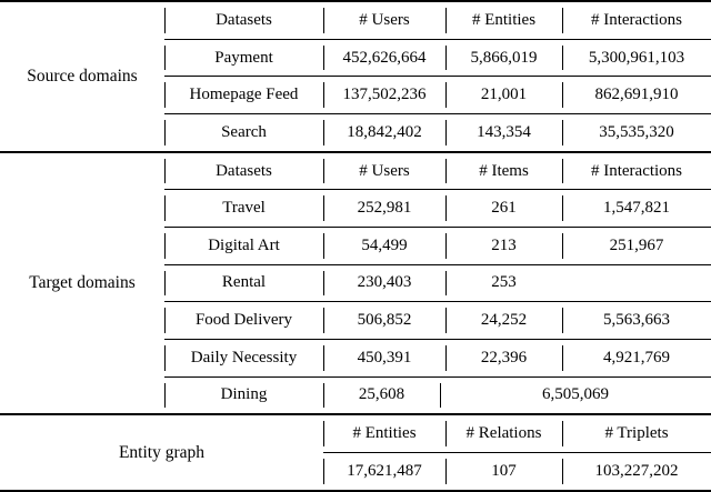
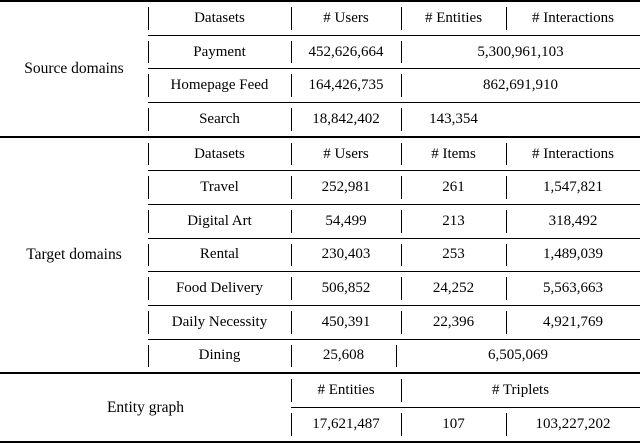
  Source domains
  Datasets
  # Users
  # Entities
  # Interactions
  Payment
  452,626,664
- 5,866,019
  5,300,961,103
  Homepage Feed
- 137,502,236
+ 164,426,735
- 21,001
  862,691,910
  Search
  18,842,402
  143,354
- 35,535,320
  Target domains
  Datasets
  # Users
  # Items
  # Interactions
  Travel
  252,981
  261
  1,547,821
  Digital Art
  54,499
  213
- 251,967
+ 318,492
  Rental
  230,403
  253
+ 1,489,039
  Food Delivery
  506,852
  24,252
  5,563,663
  Daily Necessity
  450,391
  22,396
  4,921,769
  Dining
  25,608
  6,505,069
  Entity graph
  # Entities
- # Relations
  # Triplets
  17,621,487
  107
  103,227,202
